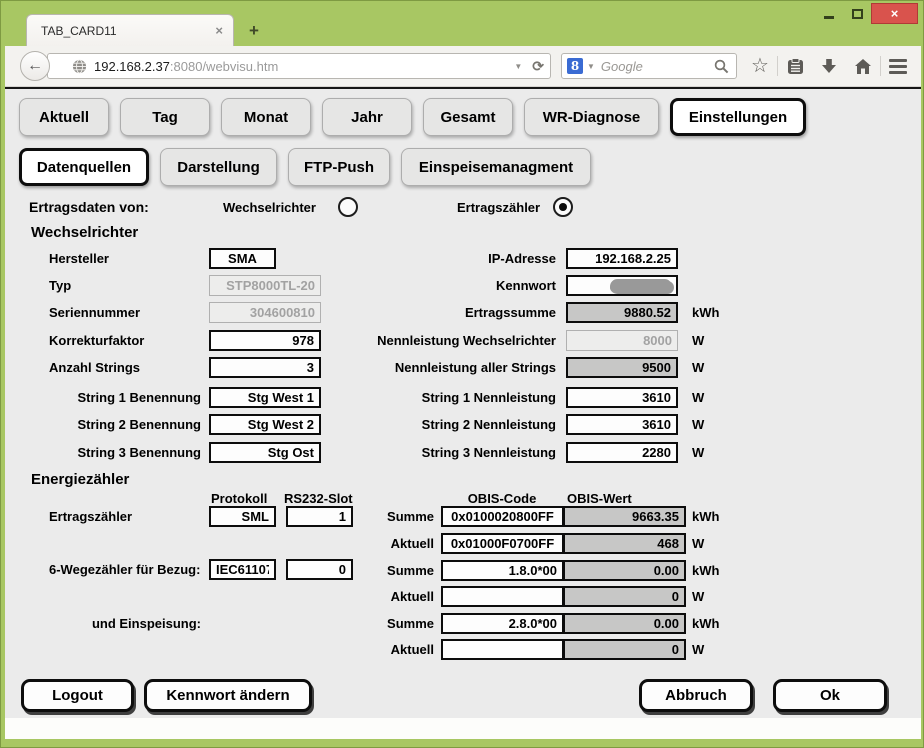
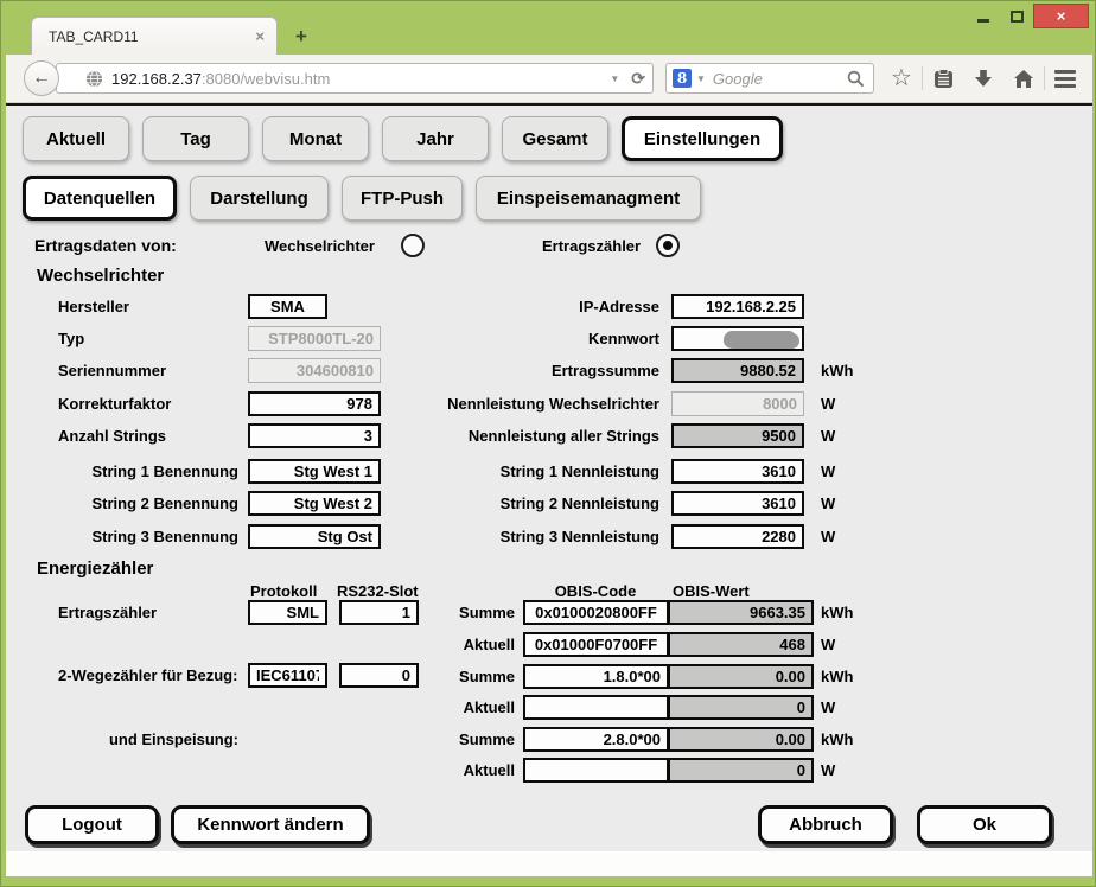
  TAB_CARD11
  ×
  +
  ×
  ←
  192.168.2.37
  :8080/webvisu.htm
  ▼
  ⟳
  8
  ▼
  Google
  ☆
  Aktuell
  Tag
  Monat
  Jahr
  Gesamt
- WR-Diagnose
  Einstellungen
  Datenquellen
  Darstellung
  FTP-Push
  Einspeisemanagment
  Ertragsdaten von:
  Wechselrichter
  Ertragszähler
  Wechselrichter
  Hersteller
  SMA
  Typ
  STP8000TL-20
  Seriennummer
  304600810
  Korrekturfaktor
  978
  Anzahl Strings
  3
  String 1 Benennung
  Stg West 1
  String 2 Benennung
  Stg West 2
  String 3 Benennung
  Stg Ost
  IP-Adresse
  192.168.2.25
  Kennwort
  Ertragssumme
  9880.52
  kWh
  Nennleistung Wechselrichter
  8000
  W
  Nennleistung aller Strings
  9500
  W
  String 1 Nennleistung
  3610
  W
  String 2 Nennleistung
  3610
  W
  String 3 Nennleistung
  2280
  W
  Energiezähler
  Protokoll
  RS232-Slot
  OBIS-Code
  OBIS-Wert
  Ertragszähler
  SML
  1
- 6-Wegezähler für Bezug:
+ 2-Wegezähler für Bezug:
  IEC6110
  0
  und Einspeisung:
  Summe
  0x0100020800FF
  9663.35
  kWh
  Aktuell
  0x01000F0700FF
  468
  W
  Summe
  1.8.0*00
  0.00
  kWh
  Aktuell
  0
  W
  Summe
  2.8.0*00
  0.00
  kWh
  Aktuell
  0
  W
  Logout
  Kennwort ändern
  Abbruch
  Ok
